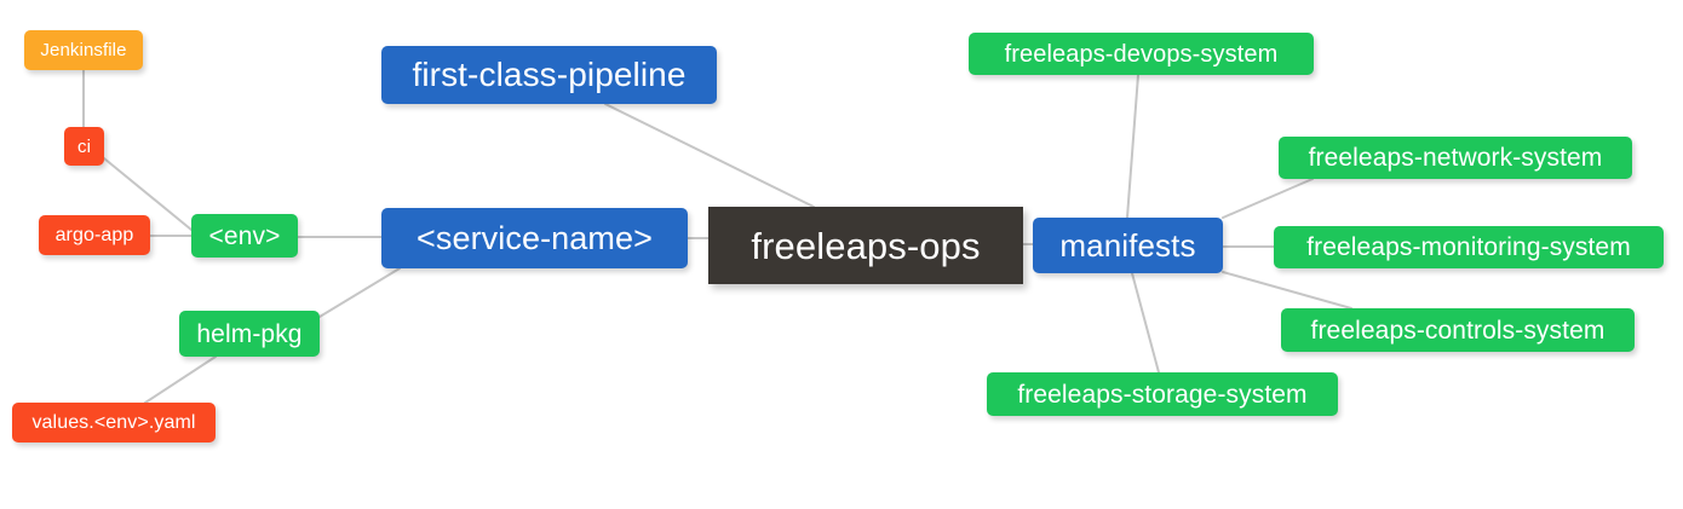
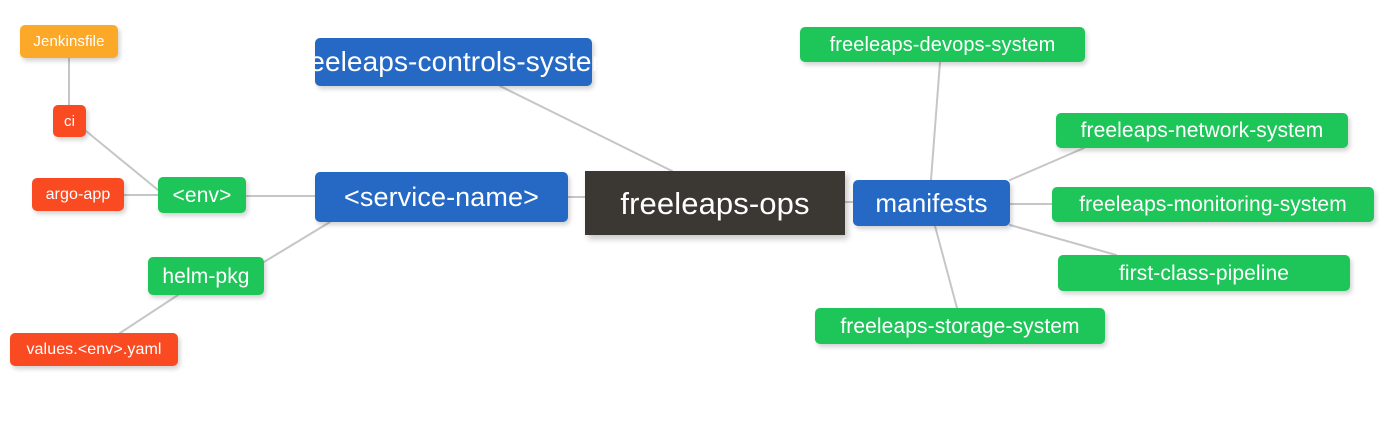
  Jenkinsfile
  ci
  argo-app
  <env>
  helm-pkg
  values.<env>.yaml
  <service-name>
- first-class-pipeline
+ freeleaps-controls-system
  freeleaps-ops
  manifests
  freeleaps-devops-system
  freeleaps-network-system
  freeleaps-monitoring-system
- freeleaps-controls-system
+ first-class-pipeline
  freeleaps-storage-system
